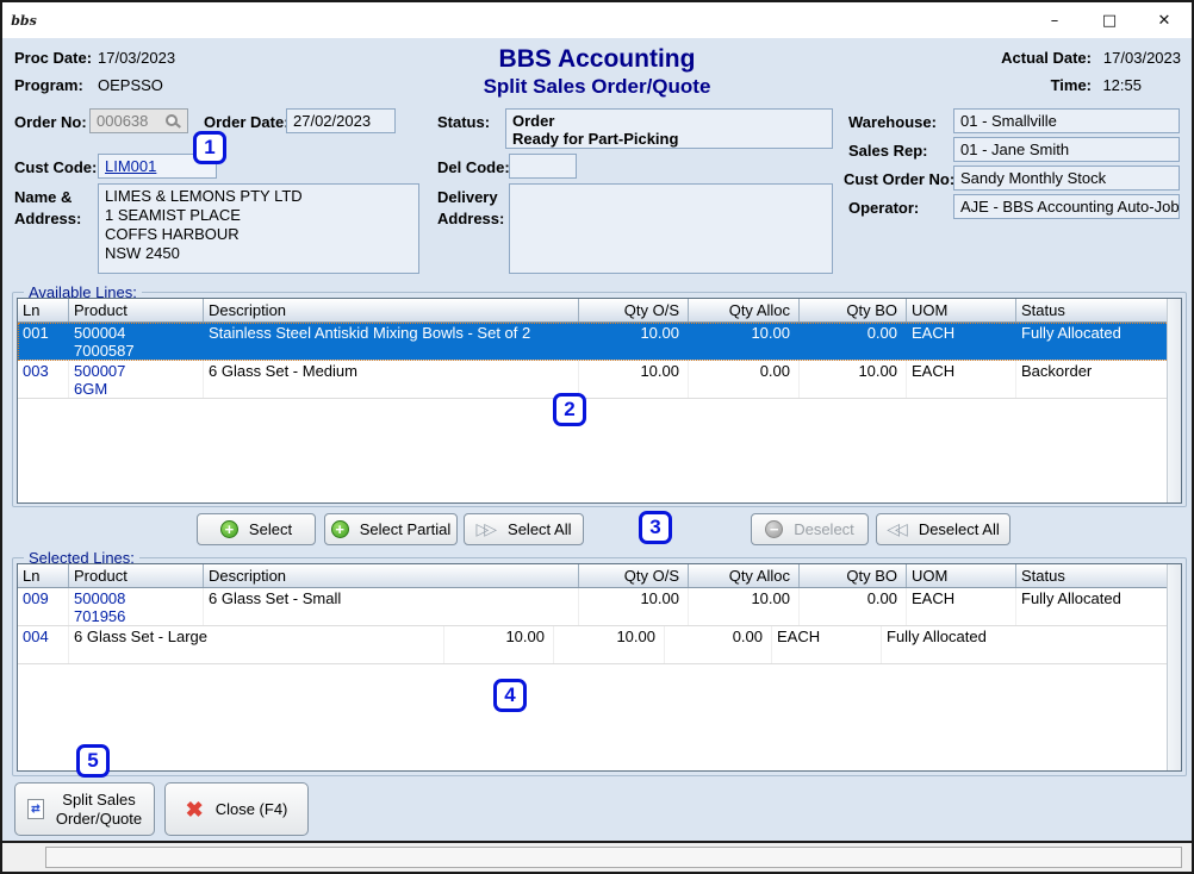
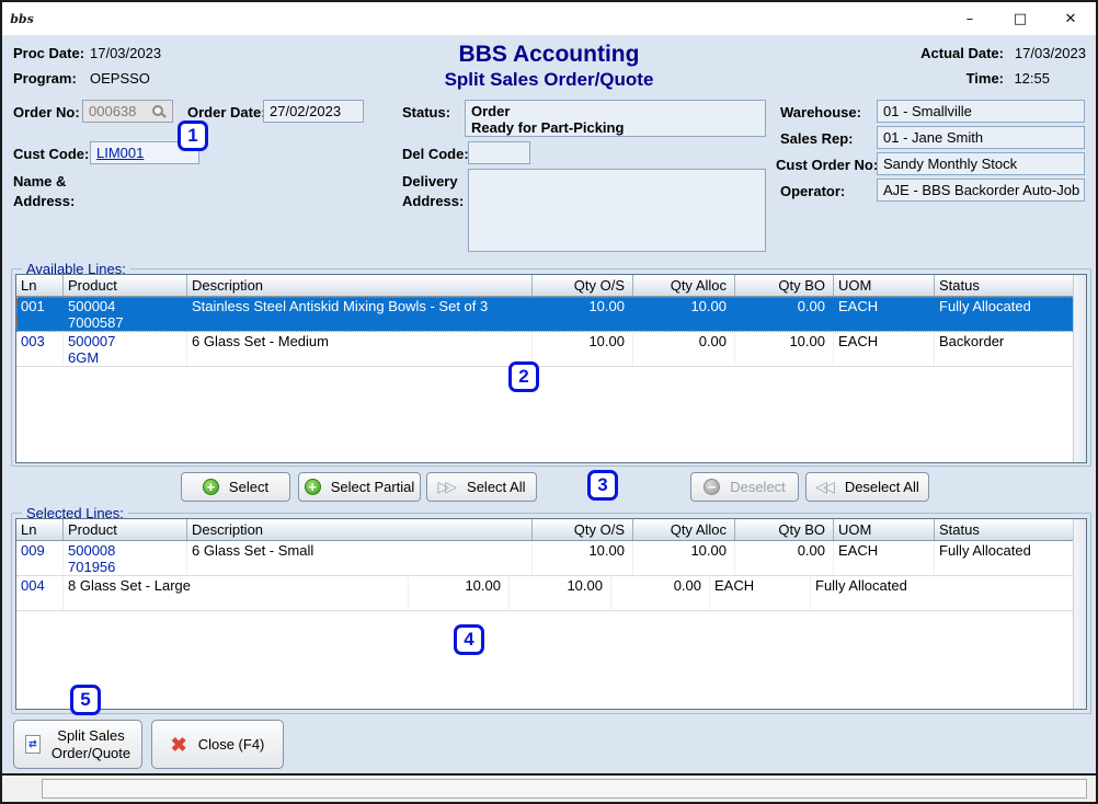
  bbs
  –
  □
  ✕
  Proc Date:
  17/03/2023
  Program:
  OEPSSO
  BBS Accounting
  Split Sales Order/Quote
  Actual Date:
  17/03/2023
  Time:
  12:55
  Order No:
  000638
  Order Date
  27/02/2023
  Cust Code:
  LIM001
  Name &
  Address:
- LIMES & LEMONS PTY LTD
- 1 SEAMIST PLACE
- COFFS HARBOUR
- NSW 2450
  Status:
  Order
  Ready for Part-Picking
  Del Code:
  Delivery
  Address:
  Warehouse:
  01 - Smallville
  Sales Rep:
  01 - Jane Smith
  Cust Order No:
  Sandy Monthly Stock
  Operator:
- AJE - BBS Accounting Auto-Job
+ AJE - BBS Backorder Auto-Job
  Available Lines:
  Ln
  Product
  Description
  Qty O/S
  Qty Alloc
  Qty BO
  UOM
  Status
  001
  500004
  7000587
- Stainless Steel Antiskid Mixing Bowls - Set of 2
+ Stainless Steel Antiskid Mixing Bowls - Set of 3
  10.00
  10.00
  0.00
  EACH
  Fully Allocated
  003
  500007
  6GM
  6 Glass Set - Medium
  10.00
  0.00
  10.00
  EACH
  Backorder
  +
  Select
  +
  Select Partial
  ▷▷
  Select All
  −
  Deselect
  ◁◁
  Deselect All
  Selected Lines:
  Ln
  Product
  Description
  Qty O/S
  Qty Alloc
  Qty BO
  UOM
  Status
  009
  500008
  701956
  6 Glass Set - Small
  10.00
  10.00
  0.00
  EACH
  Fully Allocated
  004
- 6 Glass Set - Large
+ 8 Glass Set - Large
  10.00
  10.00
  0.00
  EACH
  Fully Allocated
  ⇄
  Split Sales
  Order/Quote
  ✖
  Close (F4)
  1
  2
  3
  4
  5
